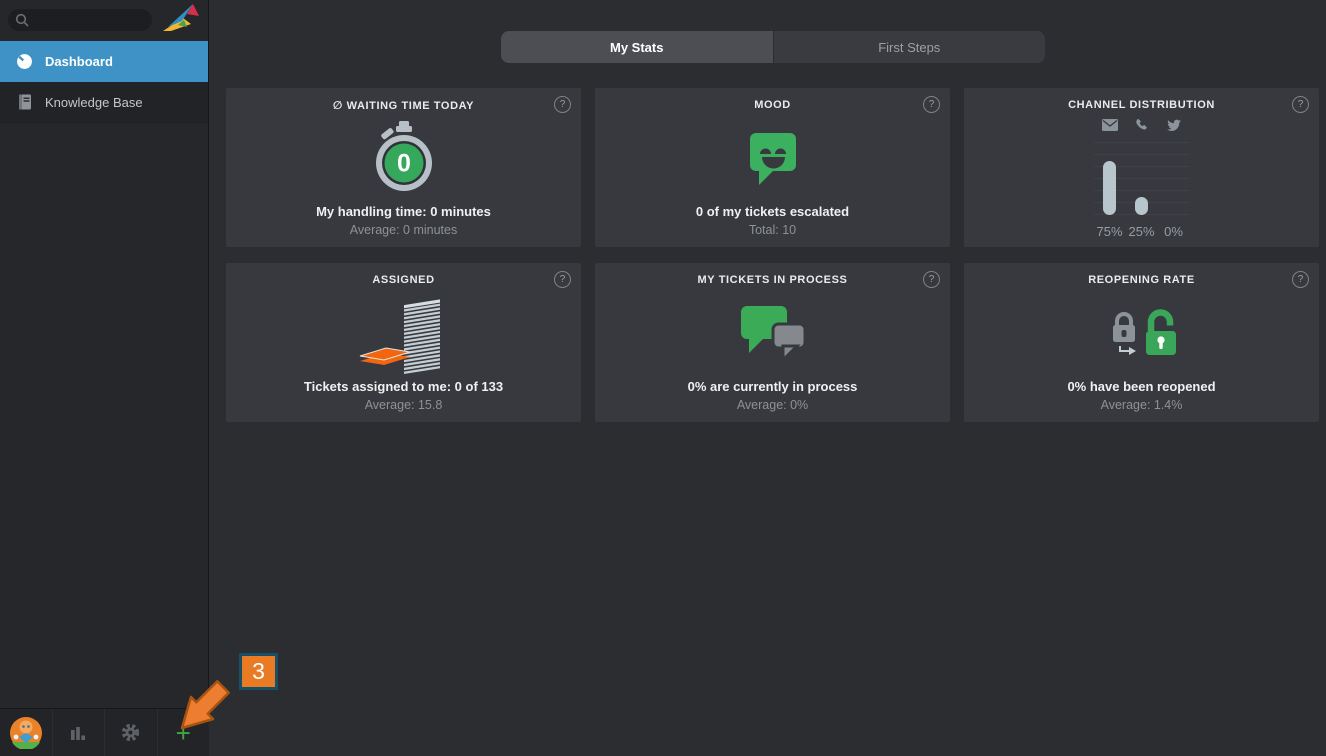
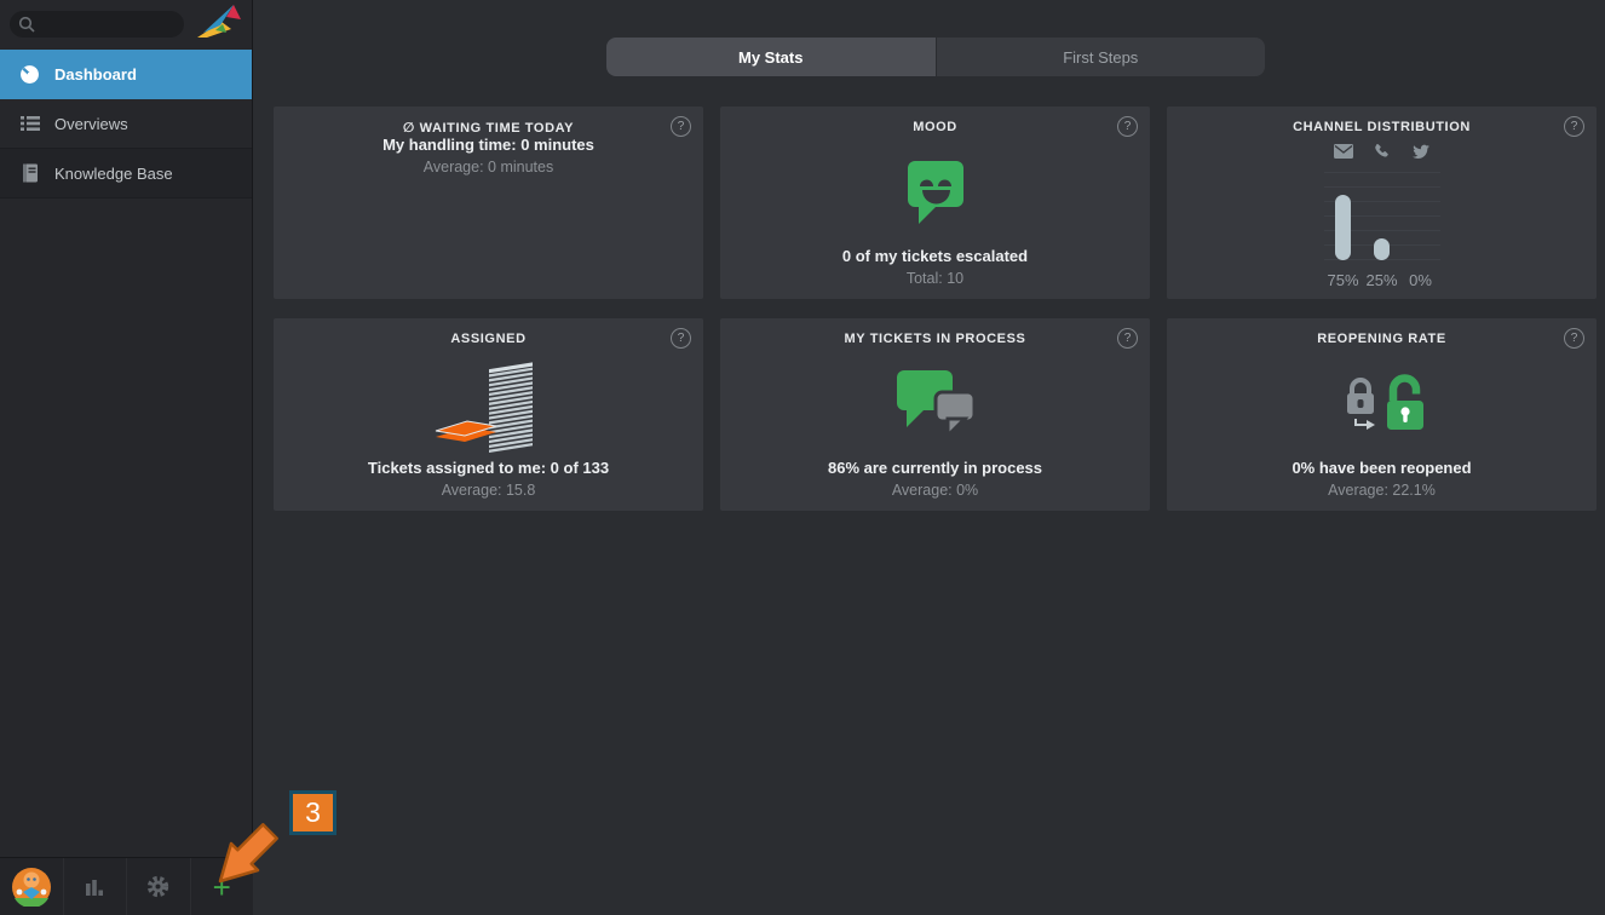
  Dashboard
+ Overviews
  Knowledge Base
  +
  My Stats
  First Steps
  ∅ WAITING TIME TODAY
  ?
- 0
  My handling time: 0 minutes
  Average: 0 minutes
  MOOD
  ?
  0 of my tickets escalated
  Total: 10
  CHANNEL DISTRIBUTION
  ?
  75%
  25%
  0%
  ASSIGNED
  ?
  Tickets assigned to me: 0 of 133
  Average: 15.8
  MY TICKETS IN PROCESS
  ?
- 0% are currently in process
+ 86% are currently in process
  Average: 0%
  REOPENING RATE
  ?
  0% have been reopened
- Average: 1.4%
+ Average: 22.1%
  3
